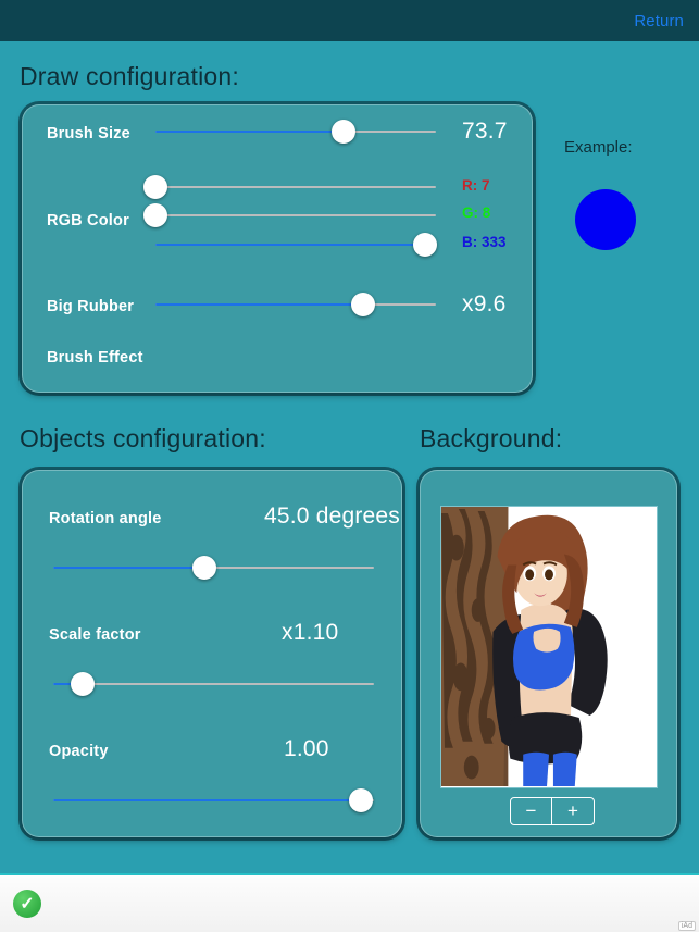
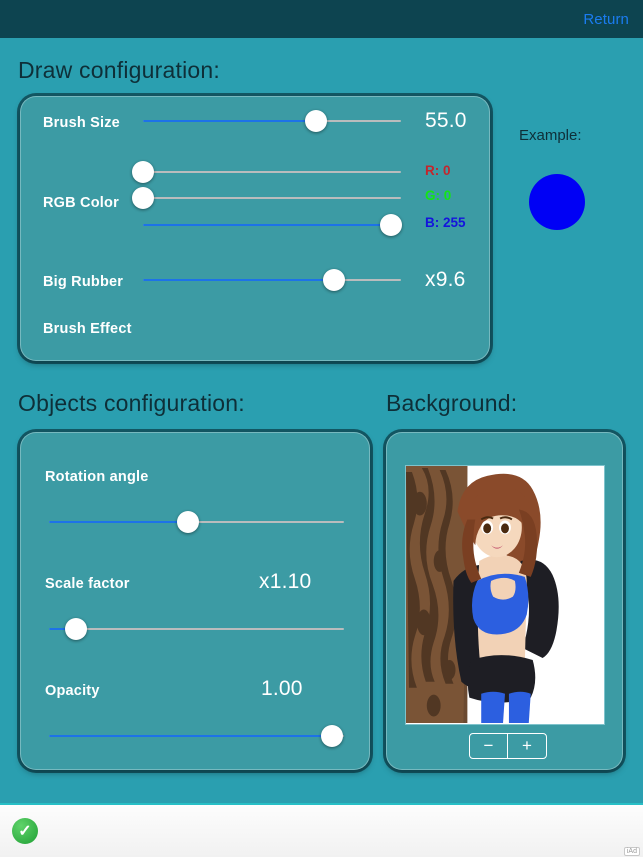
  Return
  Draw configuration:
  Brush Size
- 73.7
+ 55.0
  RGB Color
- R: 7
+ R: 0
- G: 8
+ G: 0
- B: 333
+ B: 255
  Big Rubber
  x9.6
  Brush Effect
  Example:
  Objects configuration:
  Rotation angle
- 45.0 degrees
  Scale factor
  x1.10
  Opacity
  1.00
  Background:
  −
  +
  ✓
